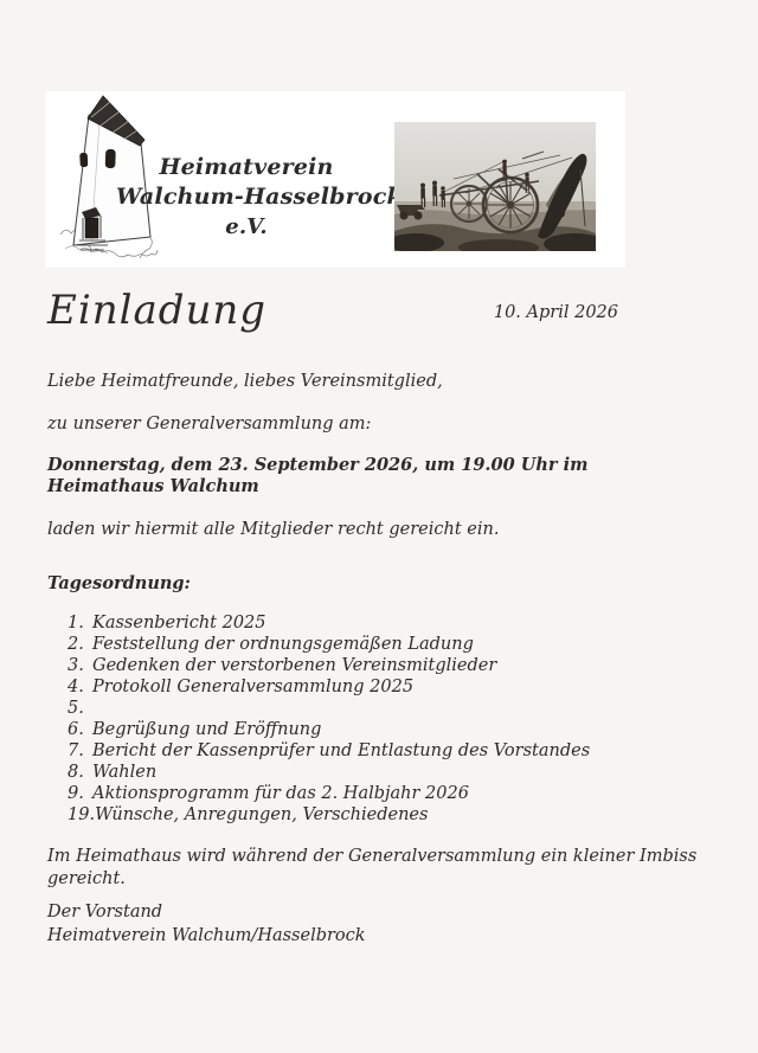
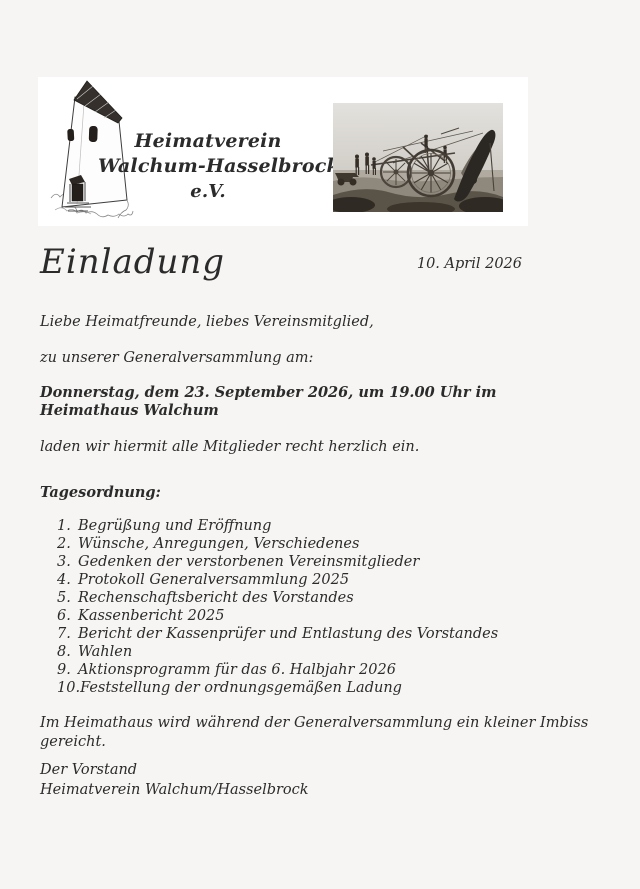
  Heimatverein
  Walchum-Hasselbroc
  e.V.
  Einladung
  10. April 2026
  Liebe Heimatfreunde, liebes Vereinsmitglied,
  zu unserer Generalversammlung am:
  Donnerstag, dem 23. September 2026, um 19.00 Uhr im
  Heimathaus Walchum
- laden wir hiermit alle Mitglieder recht gereicht ein.
+ laden wir hiermit alle Mitglieder recht herzlich ein.
  Tagesordnung:
  1.
- Kassenbericht 2025
+ Begrüßung und Eröffnung
  2.
- Feststellung der ordnungsgemäßen Ladung
+ Wünsche, Anregungen, Verschiedenes
  3.
  Gedenken der verstorbenen Vereinsmitglieder
  4.
  Protokoll Generalversammlung 2025
  5.
+ Rechenschaftsbericht des Vorstandes
  6.
- Begrüßung und Eröffnung
+ Kassenbericht 2025
  7.
  Bericht der Kassenprüfer und Entlastung des Vorstandes
  8.
  Wahlen
  9.
- Aktionsprogramm für das 2. Halbjahr 2026
+ Aktionsprogramm für das 6. Halbjahr 2026
- 19.
+ 10.
- Wünsche, Anregungen, Verschiedenes
+ Feststellung der ordnungsgemäßen Ladung
  Im Heimathaus wird während der Generalversammlung ein kleiner Imbiss
  gereicht.
  Der Vorstand
  Heimatverein Walchum/Hasselbrock
